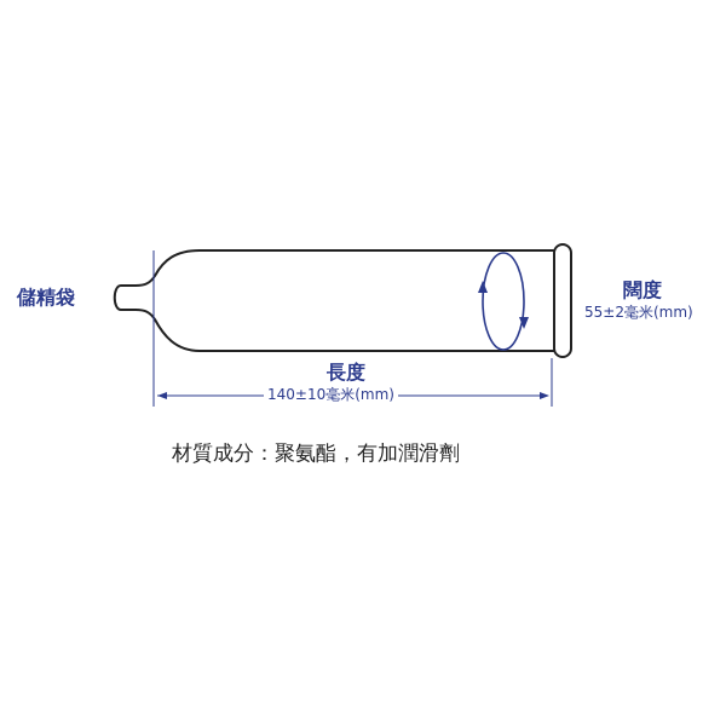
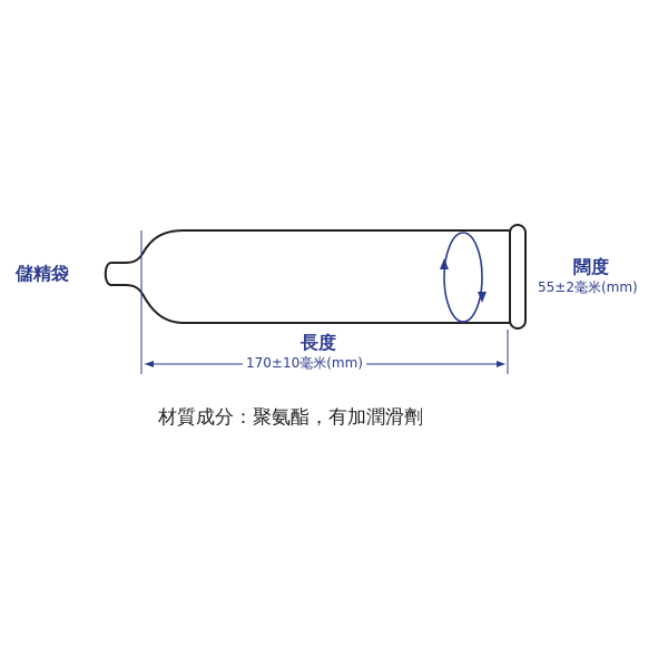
  儲精袋
  長度
- 140±10毫米(mm)
+ 170±10毫米(mm)
  闊度
  55±2毫米(mm)
  材質成分：聚氨酯，有加潤滑劑
